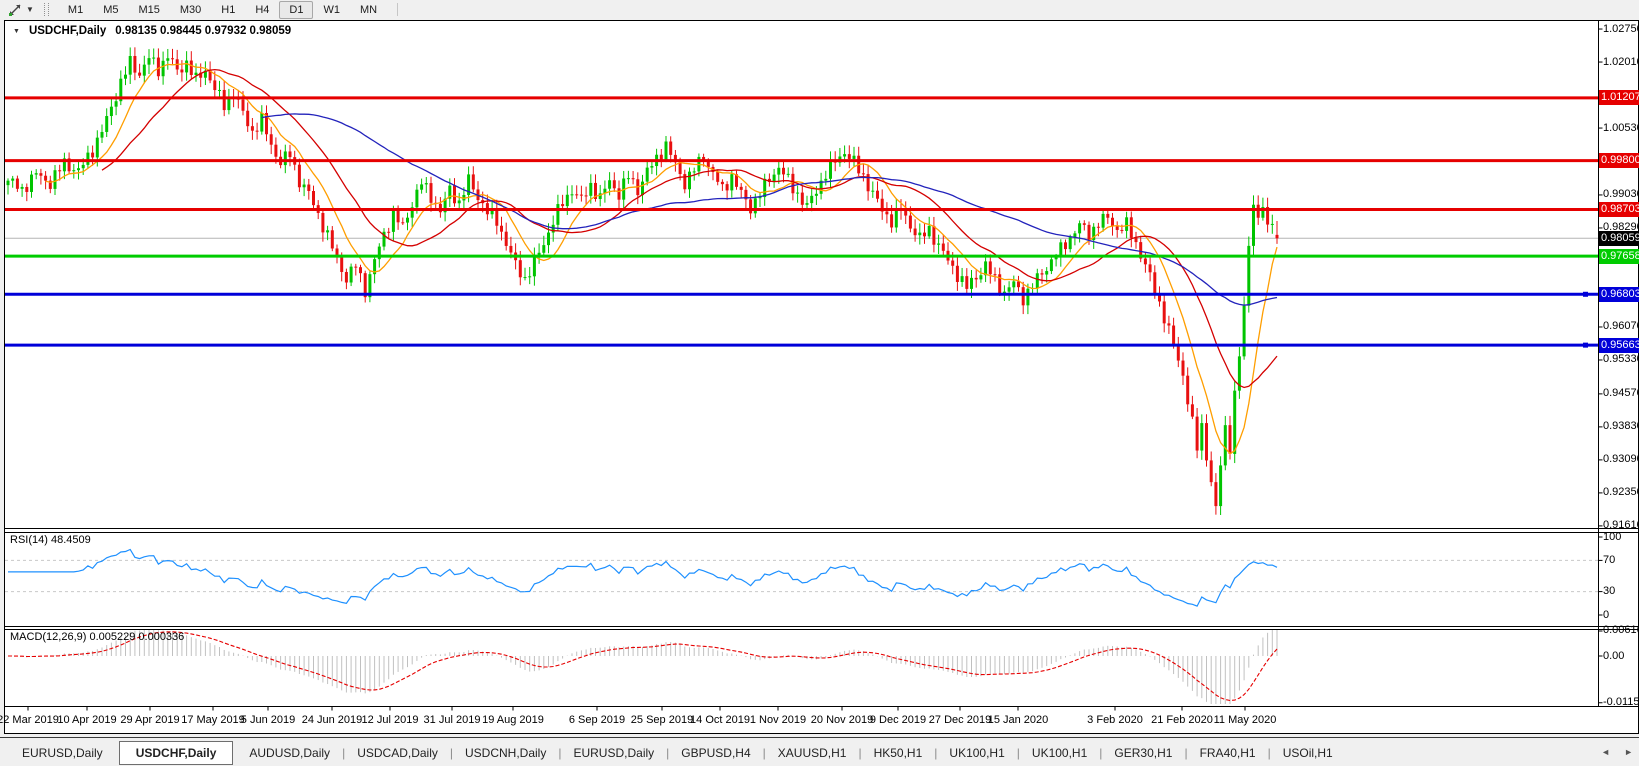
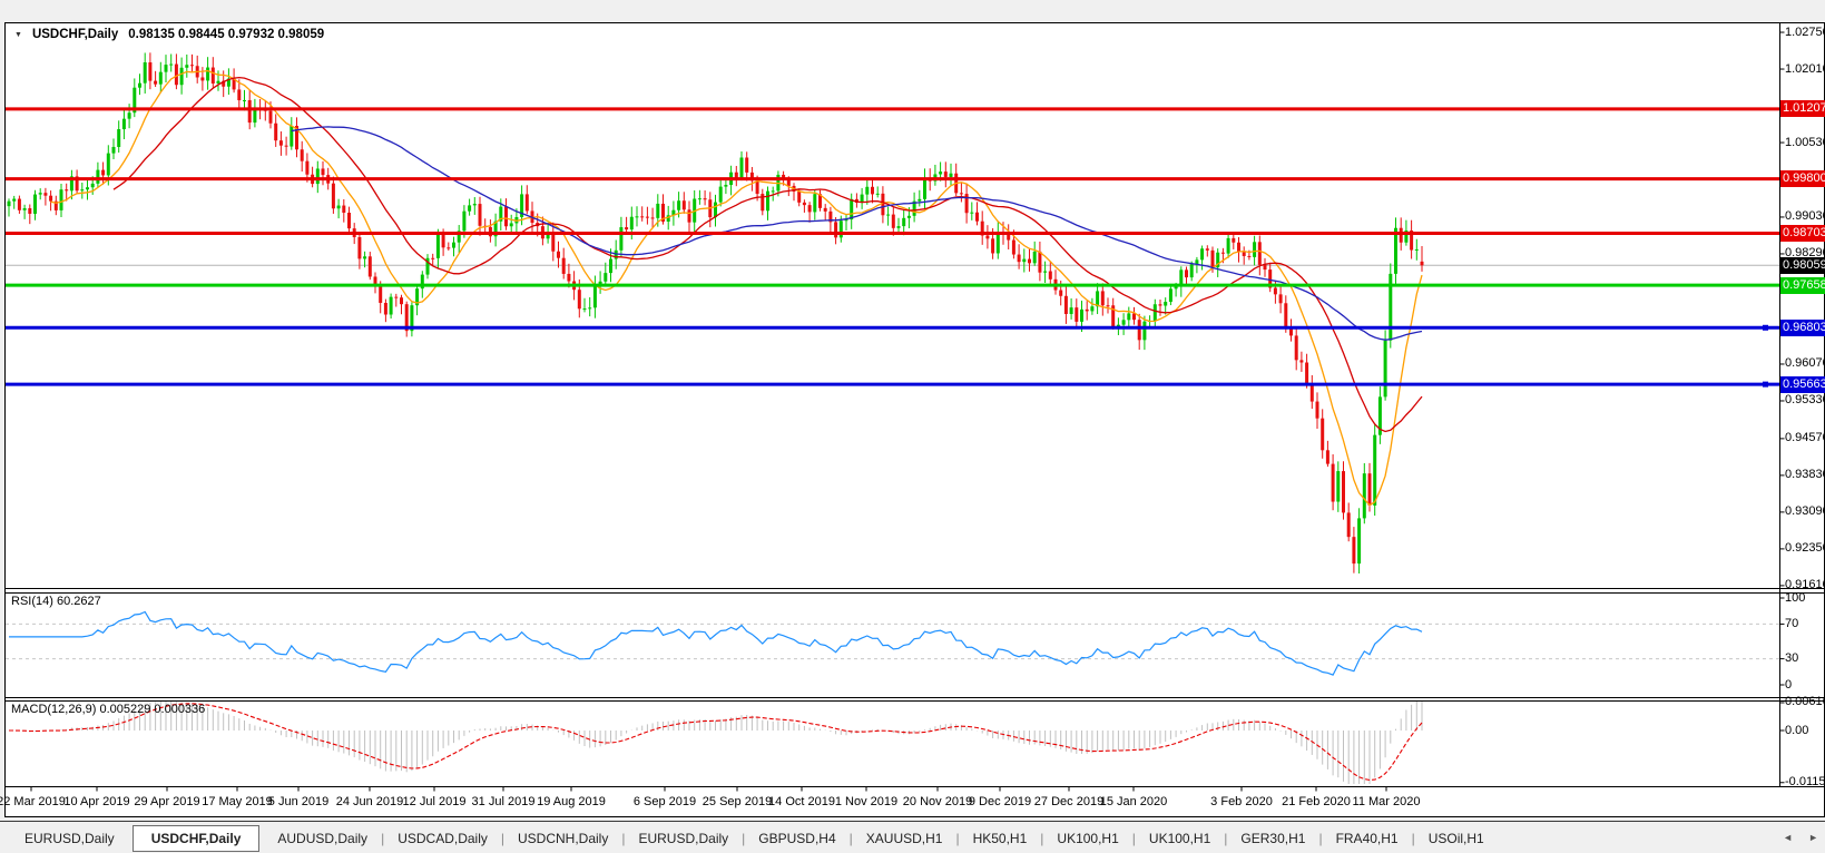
- ▼
- M1
- M5
- M15
- M30
- H1
- H4
- D1
- W1
- MN
  USDCHF,Daily
  0.98135 0.98445 0.97932 0.98059
- RSI(14) 48.4509
+ RSI(14) 60.2627
  MACD(12,26,9) 0.005229 0.000336
  1.0275
  1.0201
  1.0053
  0.9903
  0.9829
  0.9607
  0.9533
  0.9457
  0.9383
  0.9309
  0.9235
  0.9161
  1.01207
  0.99800
  0.98703
  0.97658
  0.96803
  0.95663
  0.98059
  100
  70
  30
  0
  0.0061
  0.00
  -0.0115
  22 Mar 2019
  10 Apr 2019
  29 Apr 2019
  17 May 2019
  5 Jun 2019
  24 Jun 2019
  12 Jul 2019
  31 Jul 2019
  19 Aug 2019
  6 Sep 2019
  25 Sep 2019
  14 Oct 2019
  1 Nov 2019
  20 Nov 2019
  9 Dec 2019
  27 Dec 2019
  15 Jan 2020
  3 Feb 2020
  21 Feb 2020
- 11 May 2020
+ 11 Mar 2020
  EURUSD,Daily
  USDCHF,Daily
  AUDUSD,Daily
  |
  USDCAD,Daily
  |
  USDCNH,Daily
  |
  EURUSD,Daily
  |
  GBPUSD,H4
  |
  XAUUSD,H1
  |
  HK50,H1
  |
  UK100,H1
  |
  UK100,H1
  |
  GER30,H1
  |
  FRA40,H1
  |
  USOil,H1
  ◄
  ►
